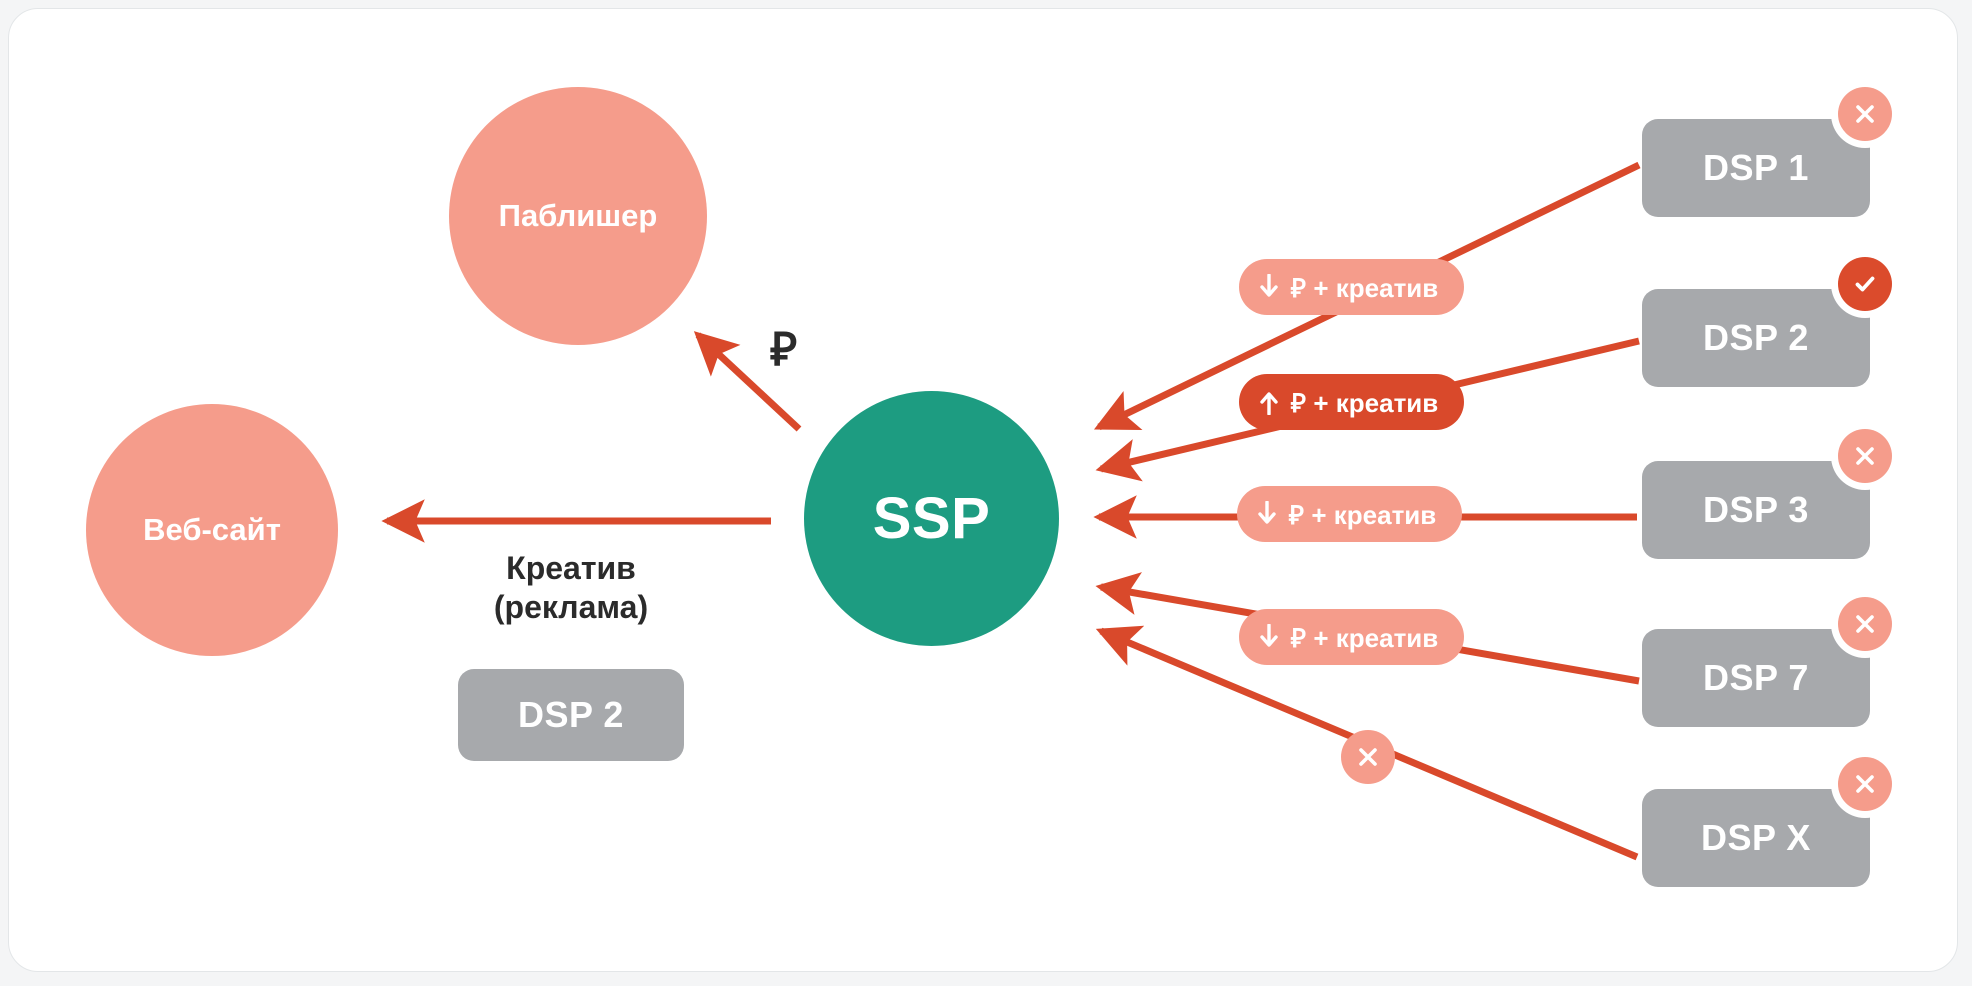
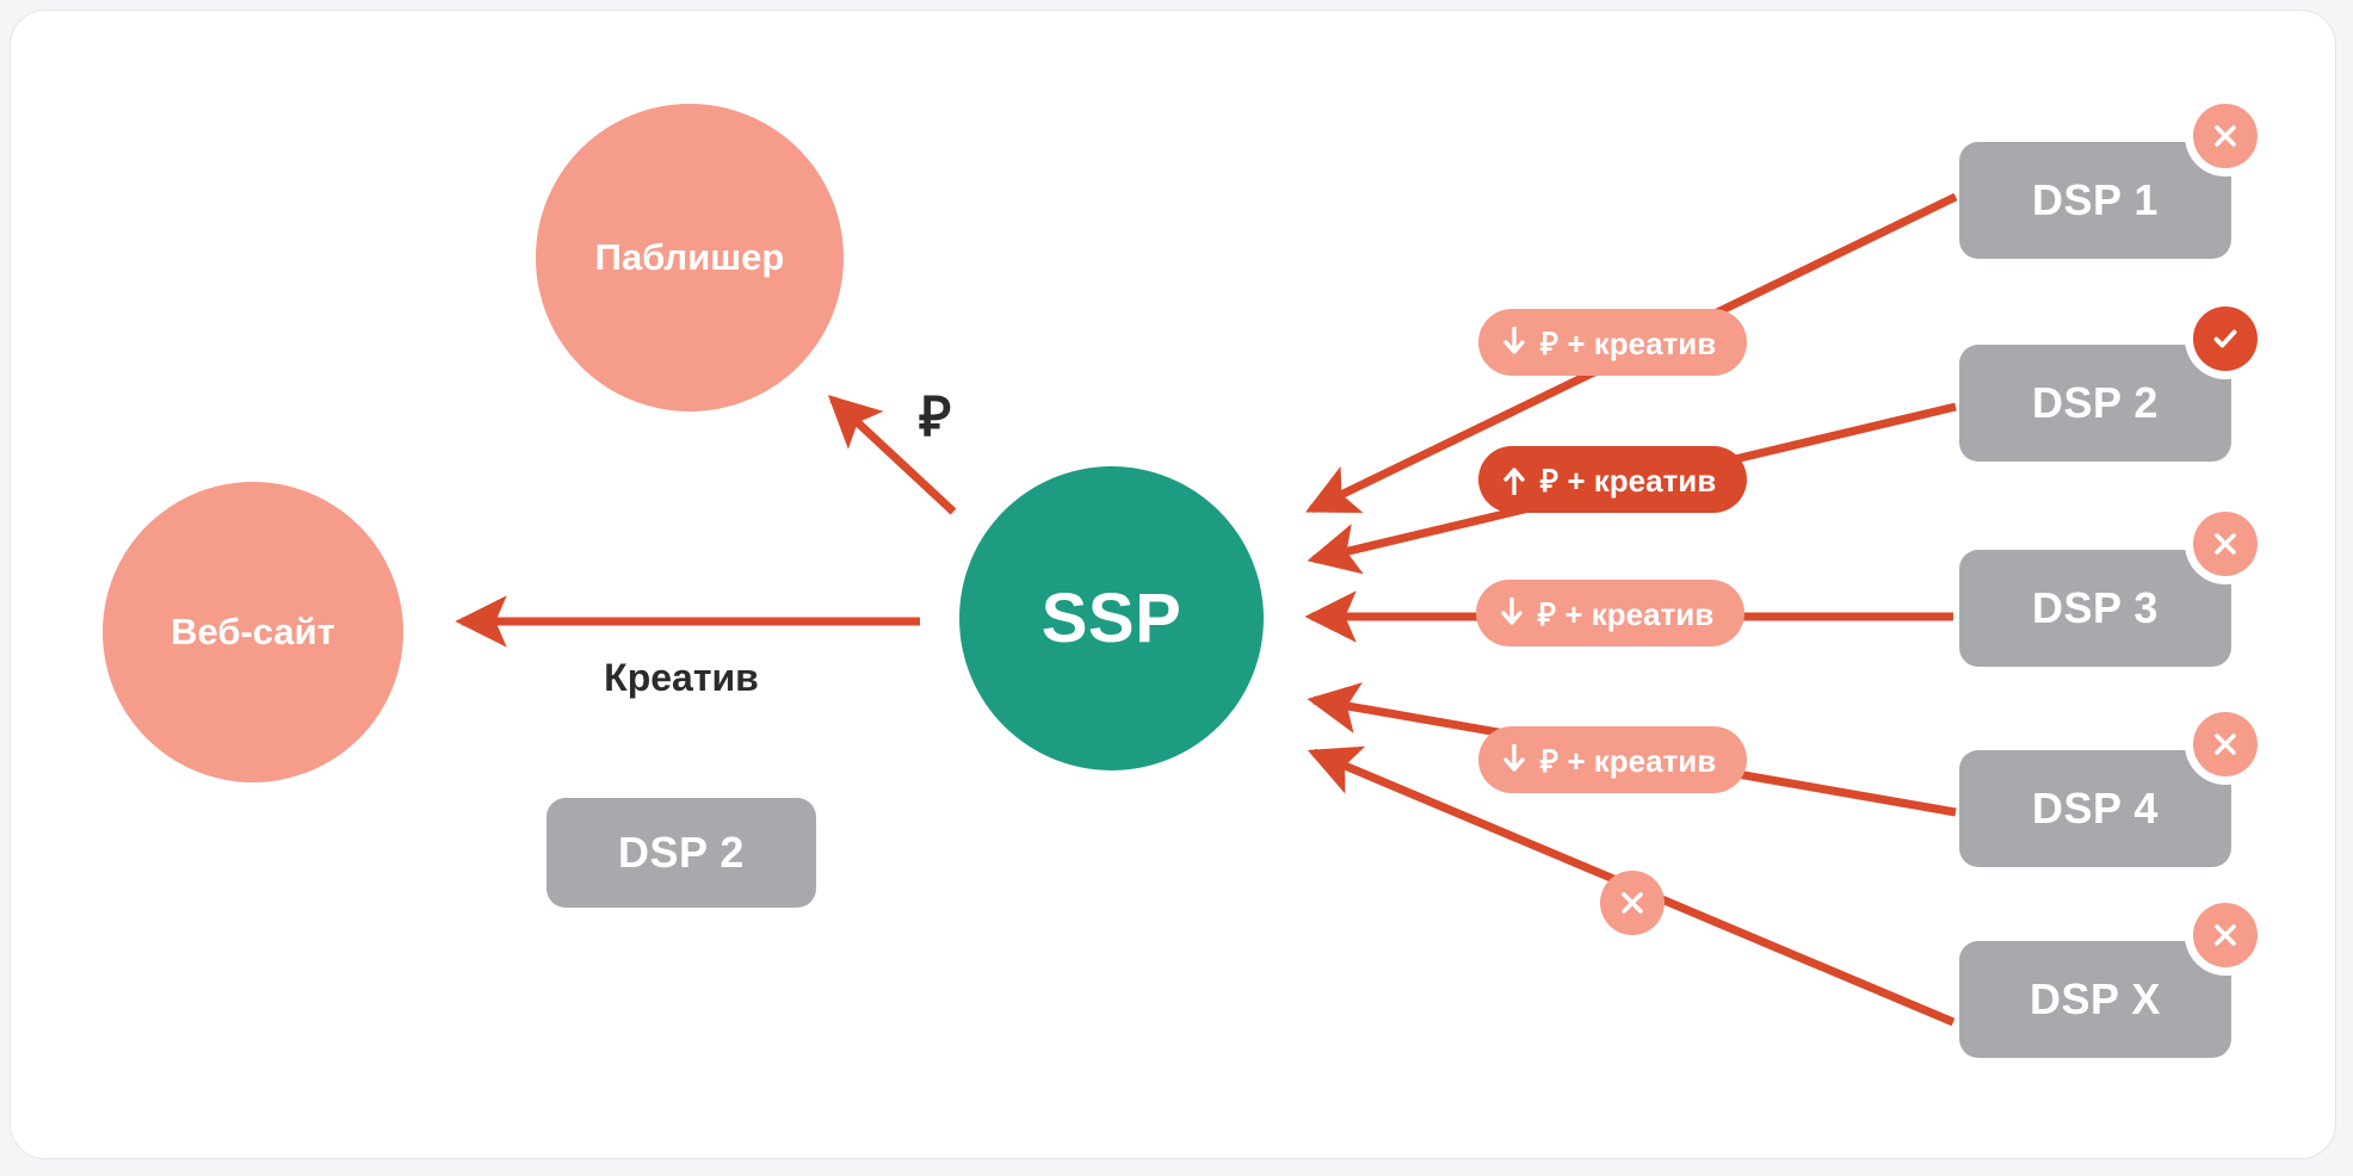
  Паблишер
  Веб-сайт
  SSP
  ₽
  Креатив
- (реклама)
  DSP 2
  ₽ + креатив
  ₽ + креатив
  ₽ + креатив
  ₽ + креатив
  DSP 1
  DSP 2
  DSP 3
- DSP 7
+ DSP 4
  DSP X
